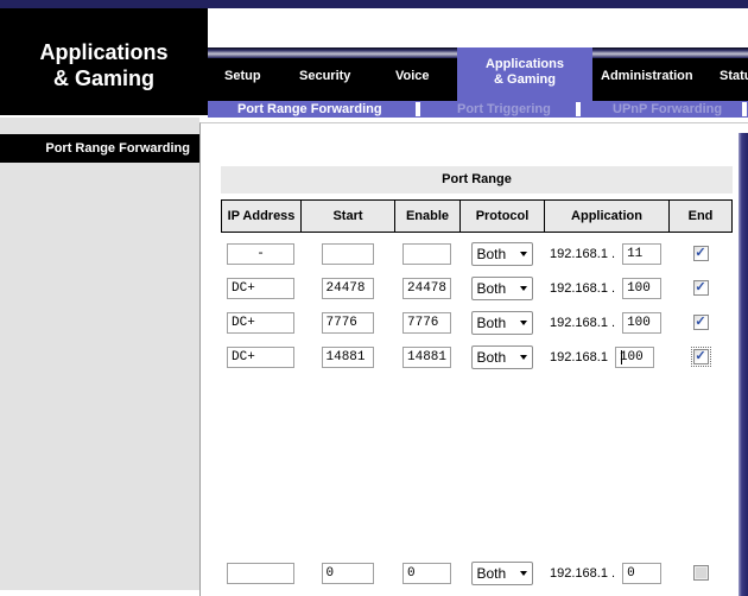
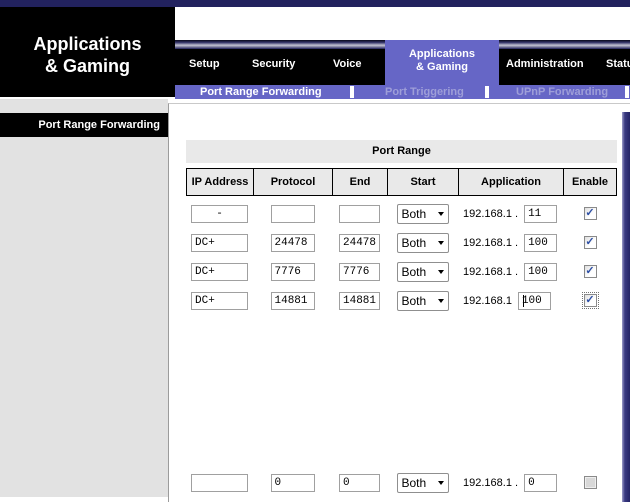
  Applications
  & Gaming
  Setup
  Security
  Voice
  Administration
  Applications
  & Gaming
  Port Range Forwarding
  Port Triggering
  UPnP Forwarding
  Port Range Forwarding
  Port Range
  IP Address
- Start
+ Protocol
- Enable
+ End
- Protocol
+ Start
  Application
- End
+ Enable
  -
  Both
  192.168.1 .
  11
  ✓
  DC+
  24478
  24478
  Both
  192.168.1 .
  100
  ✓
  DC+
  7776
  7776
  Both
  192.168.1 .
  100
  ✓
  DC+
  14881
  14881
  Both
  192.168.1
  100
  ✓
  0
  0
  Both
  192.168.1 .
  0
